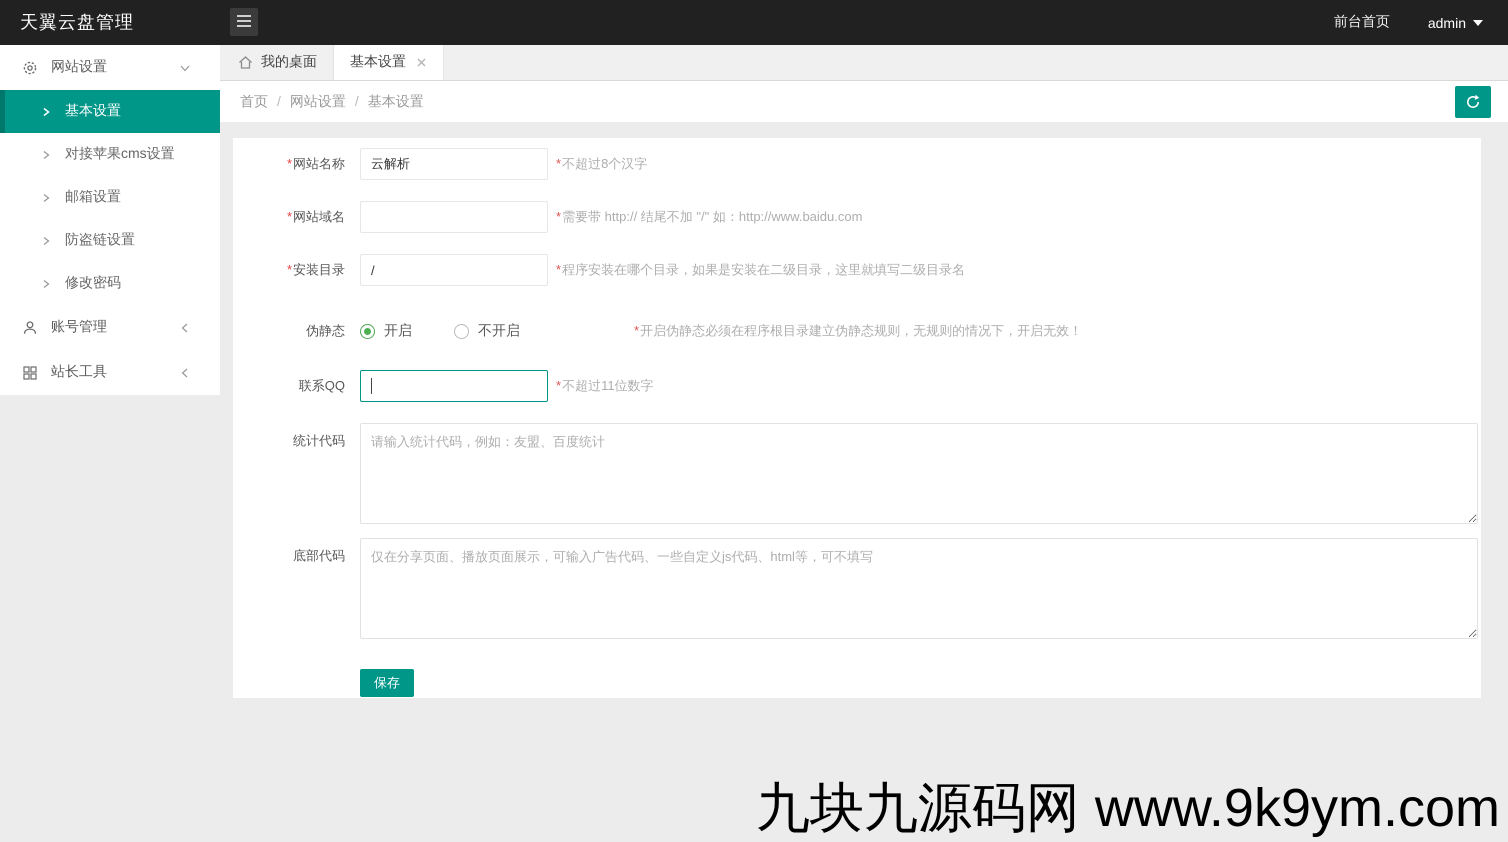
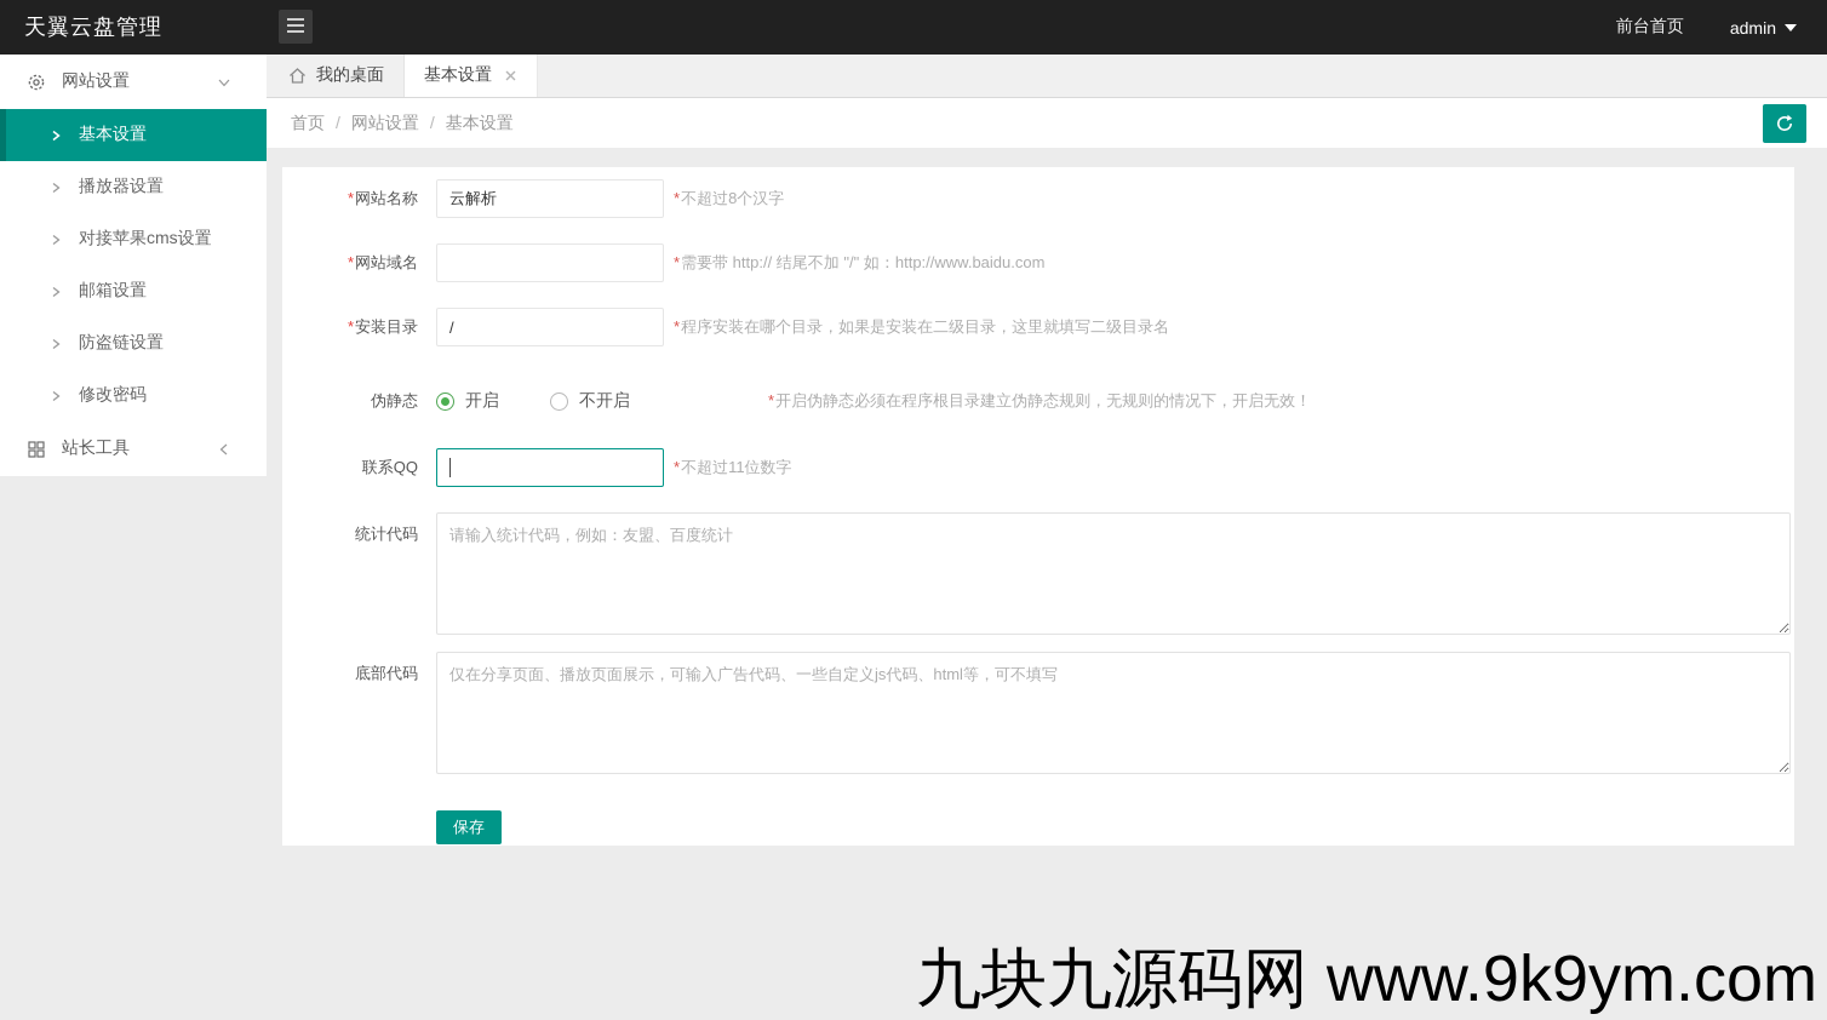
  天翼云盘管理
  前台首页
  admin
  网站设置
  基本设置
+ 播放器设置
  对接苹果cms设置
  邮箱设置
  防盗链设置
  修改密码
- 账号管理
  站长工具
  我的桌面
  基本设置
  首页
  /
  网站设置
  /
  基本设置
  *网站名称
  云解析
  *不超过8个汉字
  *网站域名
  *需要带 http:// 结尾不加 "/" 如：http://www.baidu.com
  *安装目录
  /
  *程序安装在哪个目录，如果是安装在二级目录，这里就填写二级目录名
  伪静态
  开启
  不开启
  *开启伪静态必须在程序根目录建立伪静态规则，无规则的情况下，开启无效！
  联系QQ
  *不超过11位数字
  统计代码
  请输入统计代码，例如：友盟、百度统计
  底部代码
  仅在分享页面、播放页面展示，可输入广告代码、一些自定义js代码、html等，可不填写
  保存
  九块九源码网 www.9k9ym.com
